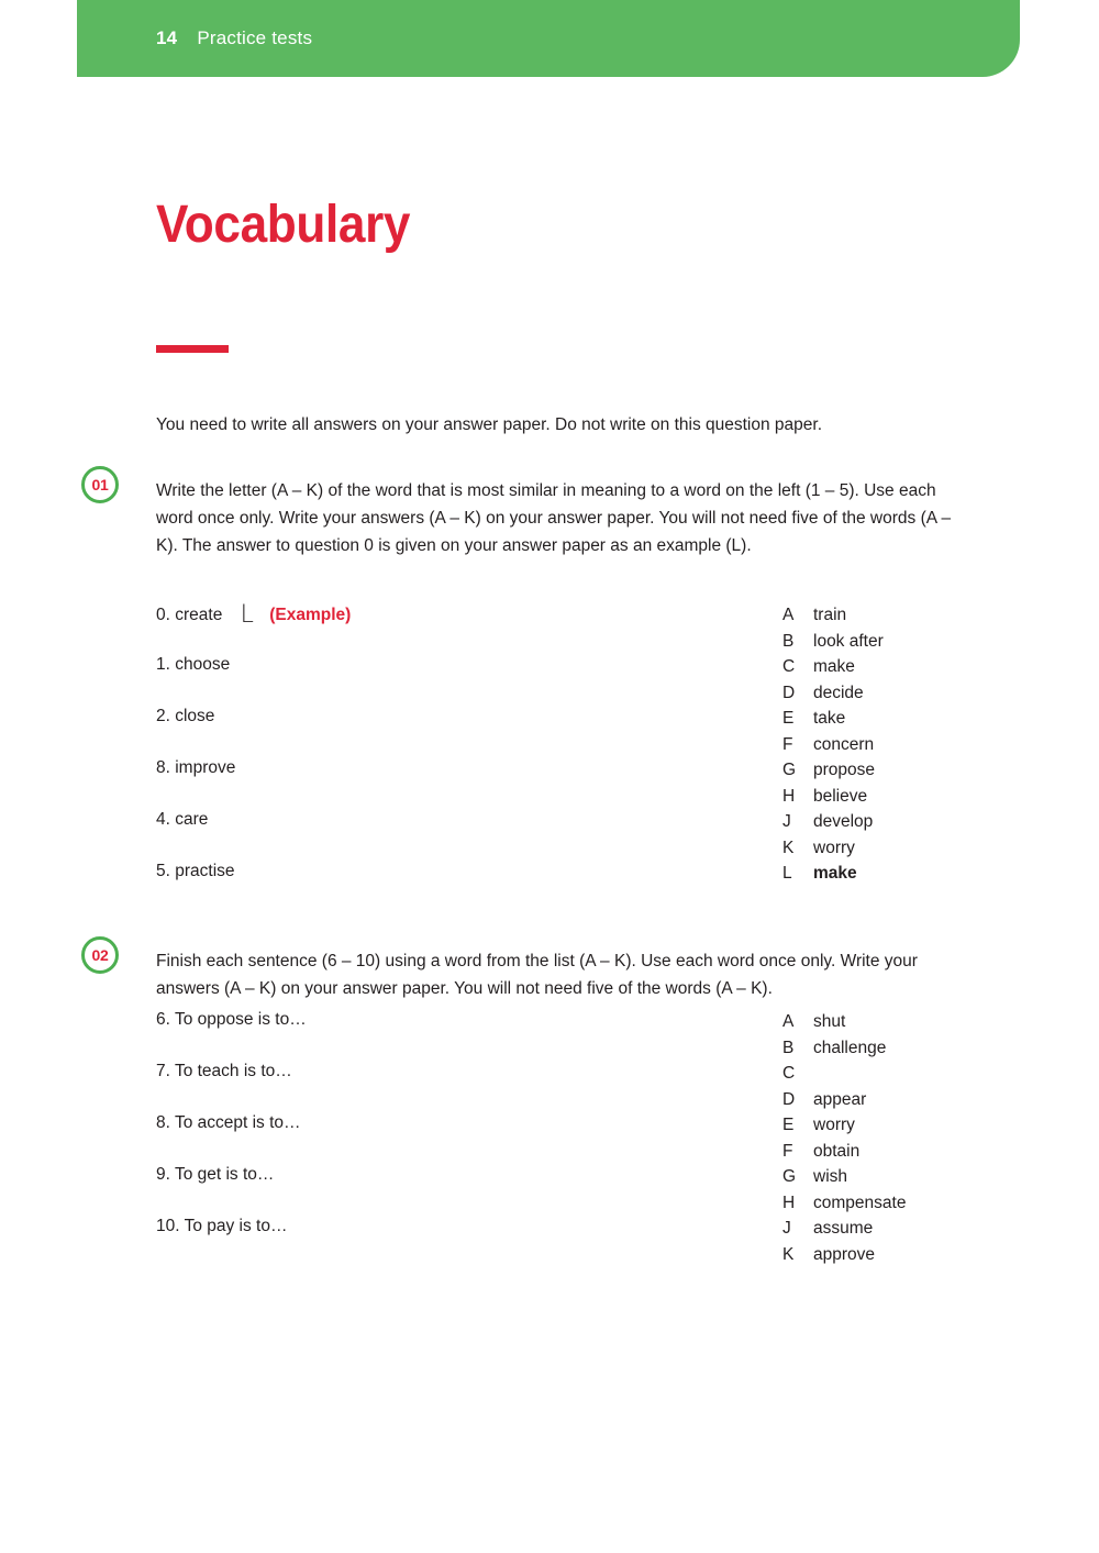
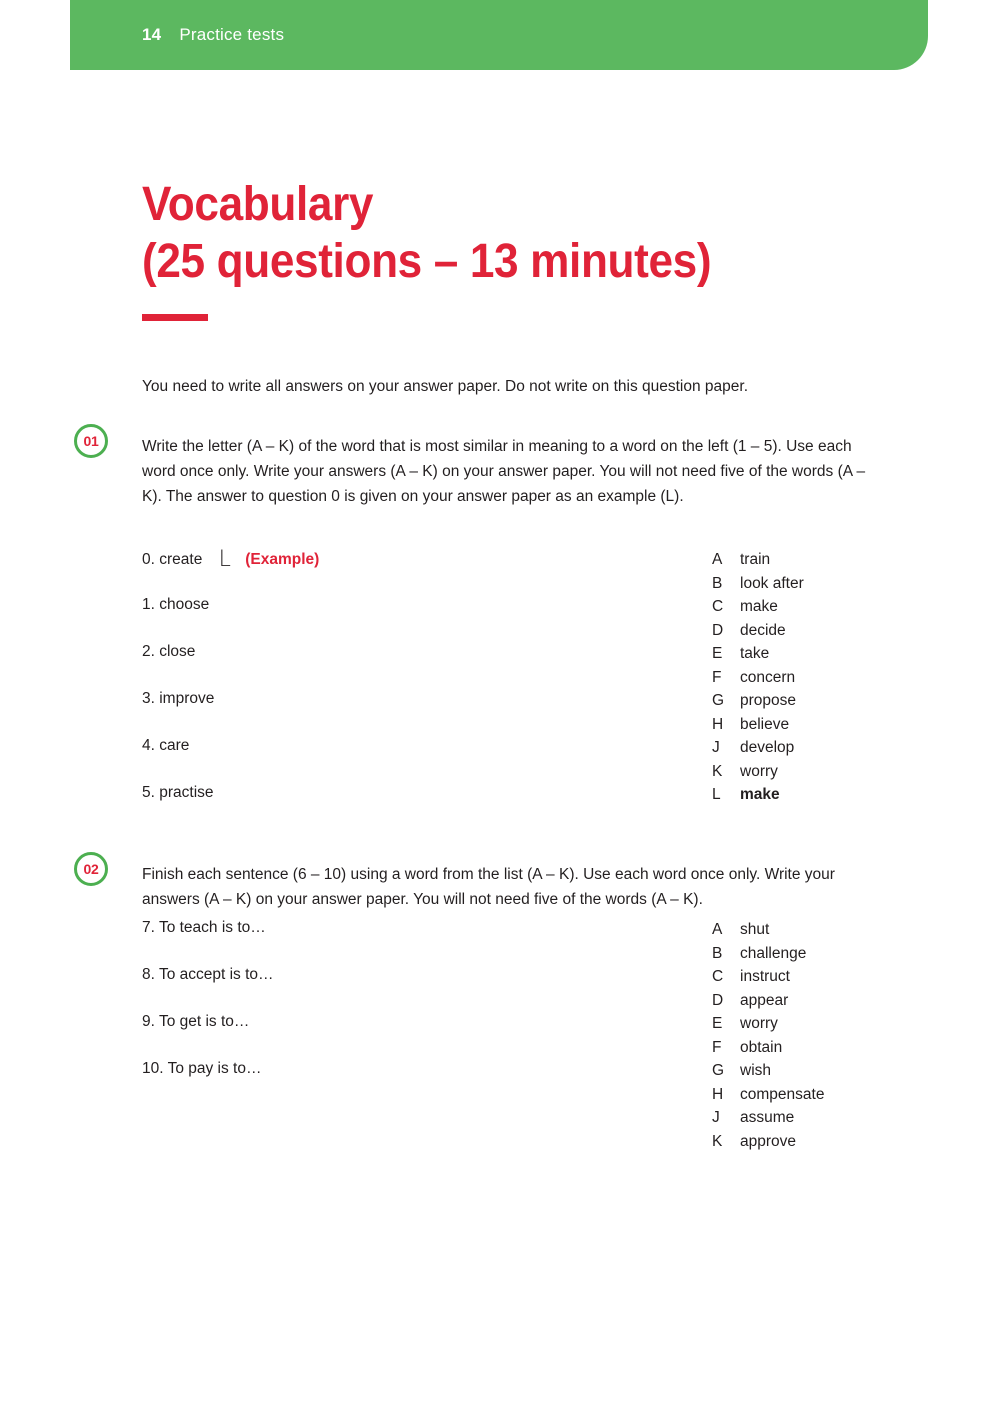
  14
  Practice tests
  Vocabulary
+ (25 questions – 13 minutes)
  You need to write all answers on your answer paper. Do not write on this question paper.
  01
  Write the letter (A – K) of the word that is most similar in meaning to a word on the left (1 – 5). Use each word once only. Write your answers (A – K) on your answer paper. You will not need five of the words (A – K). The answer to question 0 is given on your answer paper as an example (L).
  0. create L (Example)
  1. choose
  2. close
- 8. improve
+ 3. improve
  4. care
  5. practise
  A
  train
  B
  look after
  C
  make
  D
  decide
  E
  take
  F
  concern
  G
  propose
  H
  believe
  J
  develop
  K
  worry
  L
  make
  02
  Finish each sentence (6 – 10) using a word from the list (A – K). Use each word once only. Write your answers (A – K) on your answer paper. You will not need five of the words (A – K).
- 6. To oppose is to…
  7. To teach is to…
  8. To accept is to…
  9. To get is to…
  10. To pay is to…
  A
  shut
  B
  challenge
  C
+ instruct
  D
  appear
  E
  worry
  F
  obtain
  G
  wish
  H
  compensate
  J
  assume
  K
  approve
